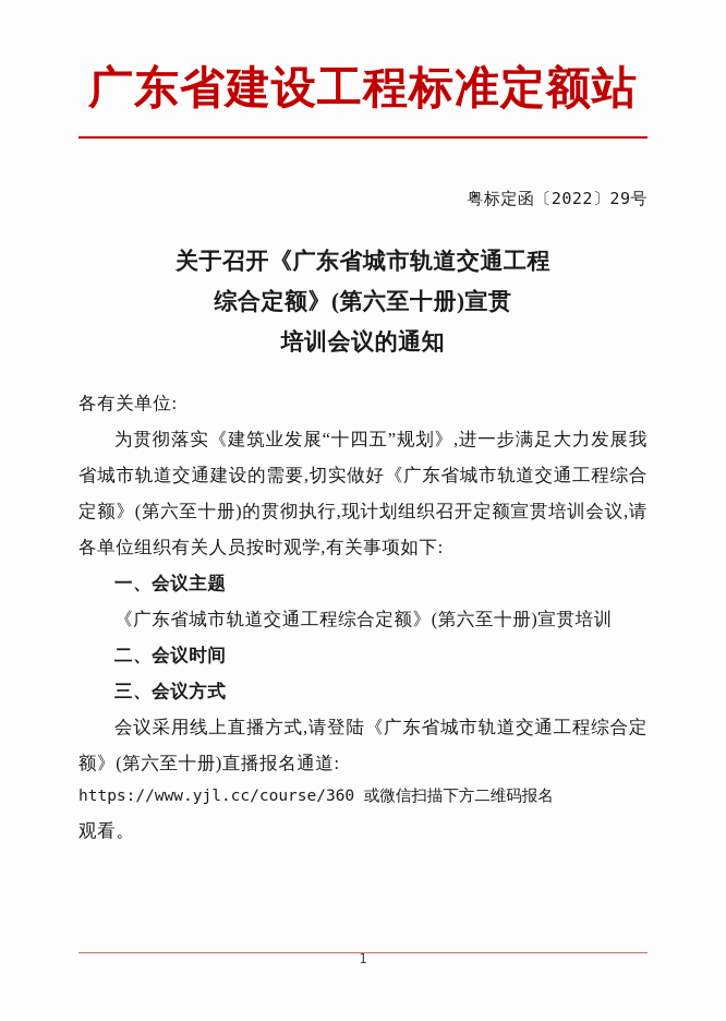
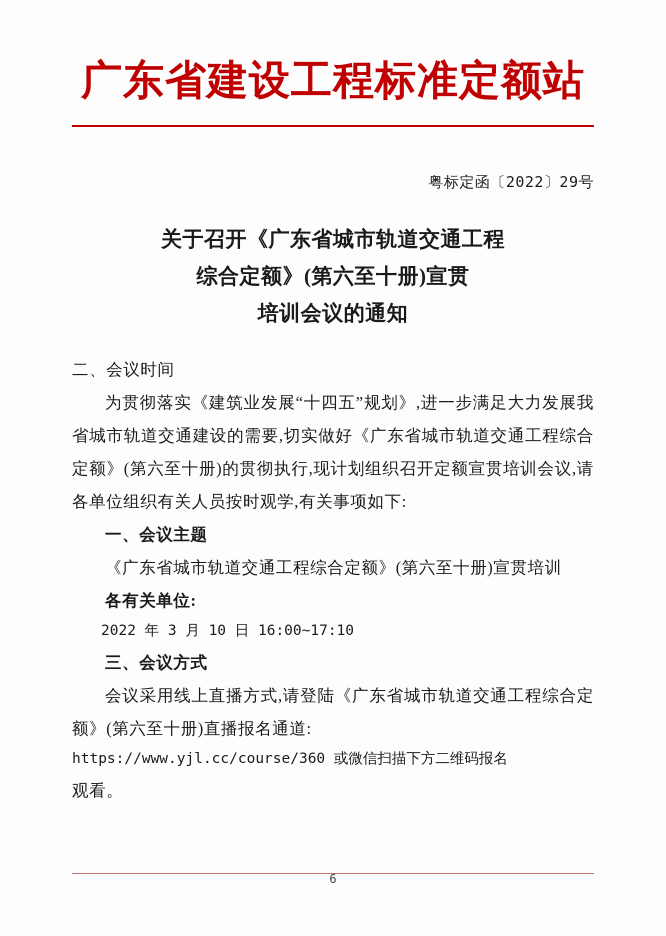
  广东省建设工程标准定额站
  粤标定函〔2022〕29号
  关于召开《广东省城市轨道交通工程
  综合定额》(第六至十册)宣贯
  培训会议的通知
- 各有关单位:
+ 二、会议时间
  为贯彻落实《建筑业发展“十四五”规划》,进一步满足大力发展我省城市轨道交通建设的需要,切实做好《广东省城市轨道交通工程综合定额》(第六至十册)的贯彻执行,现计划组织召开定额宣贯培训会议,请各单位组织有关人员按时观学,有关事项如下:
  一、会议主题
  《广东省城市轨道交通工程综合定额》(第六至十册)宣贯培训
- 二、会议时间
+ 各有关单位:
+ 2022 年 3 月 10 日 16:00~17:10
  三、会议方式
  会议采用线上直播方式,请登陆《广东省城市轨道交通工程综合定额》(第六至十册)直播报名通道:
  https://www.yjl.cc/course/360 或微信扫描下方二维码报名
  观看。
- 1
+ 6
